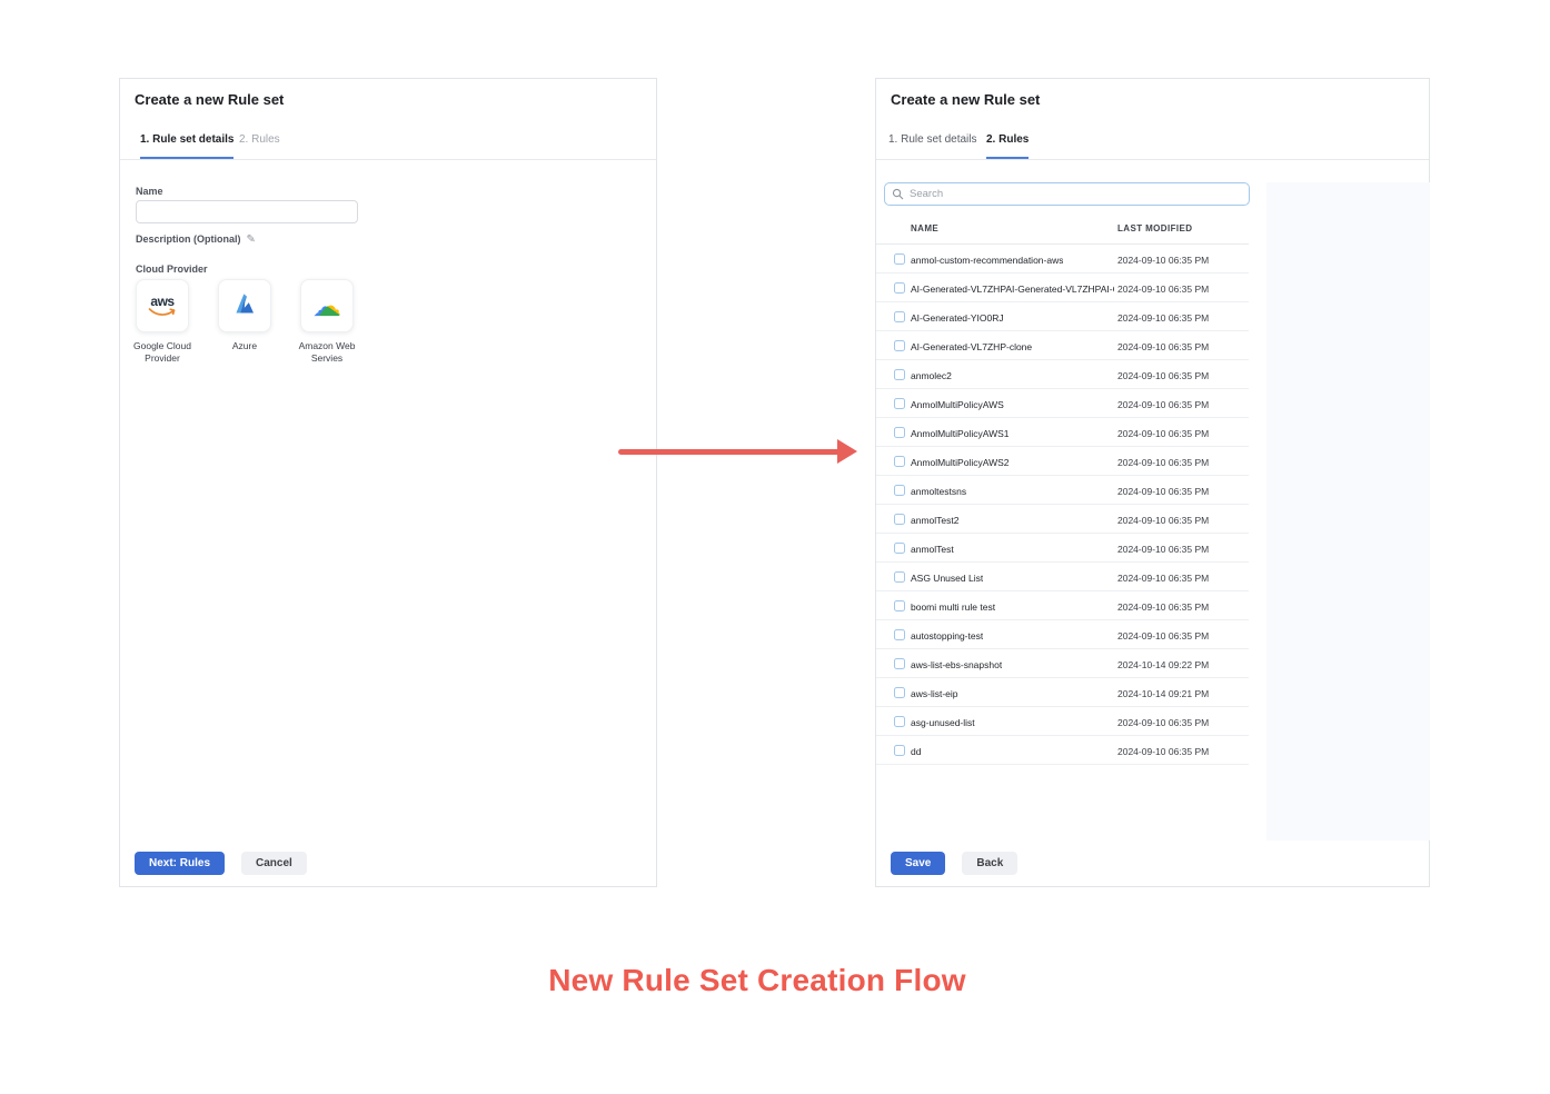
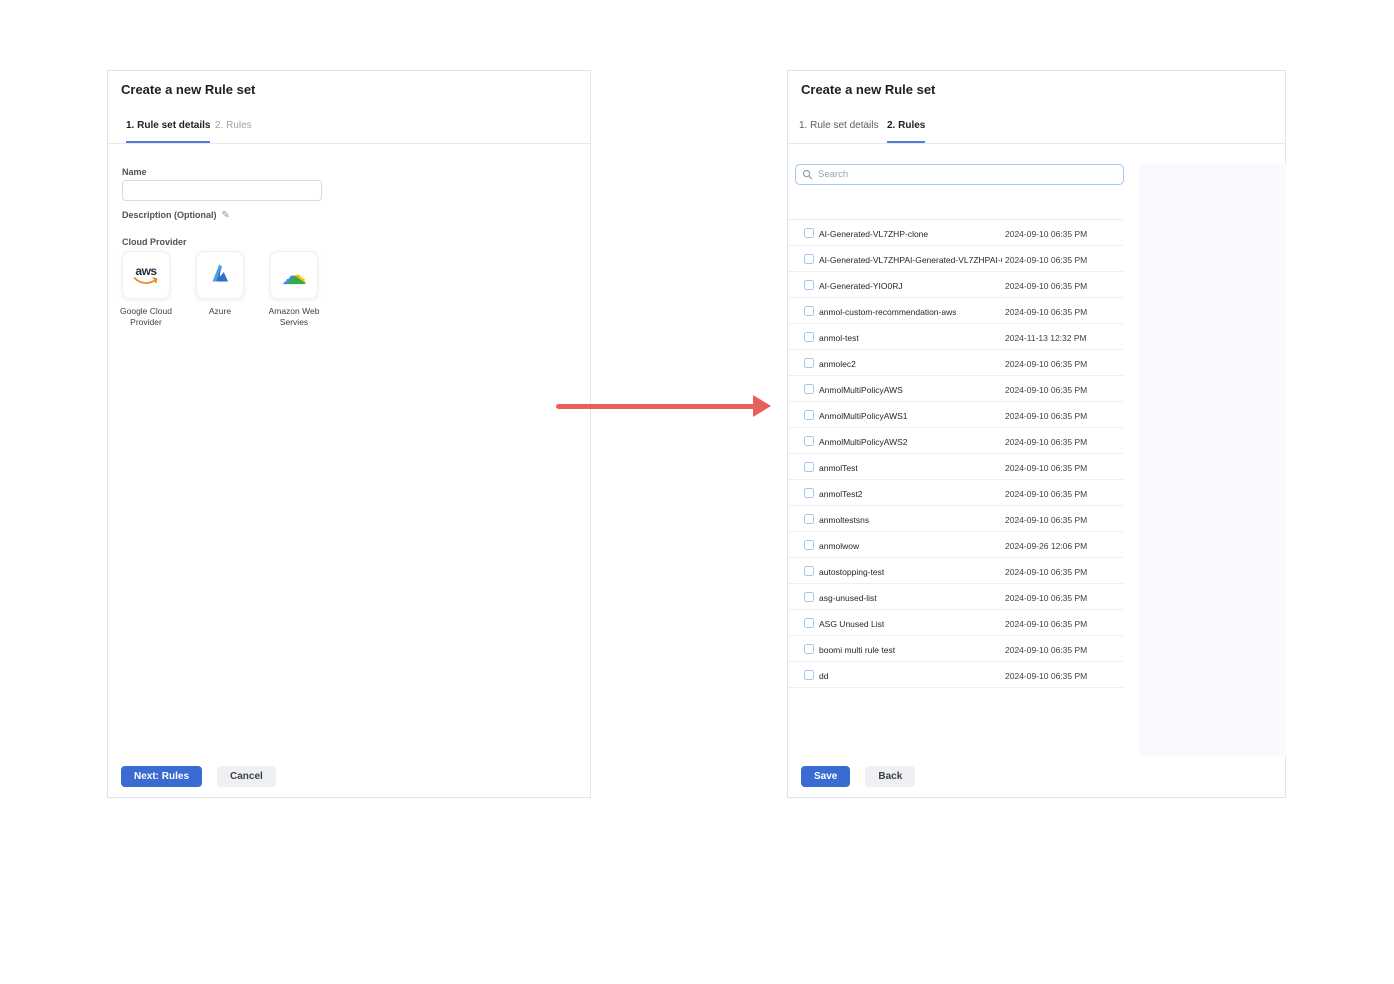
  Create a new Rule set
  1. Rule set details
  2. Rules
  Name
  Description (Optional) ✎
  Cloud Provider
  aws
  Google Cloud Provider
  Azure
  ☁
  Amazon Web Servies
  Next: Rules
  Cancel
  Create a new Rule set
  1. Rule set details
  2. Rules
  Search
- NAME
- LAST MODIFIED
- anmol-custom-recommendation-aws
+ AI-Generated-VL7ZHP-clone
  2024-09-10 06:35 PM
  AI-Generated-VL7ZHPAI-Generated-VL7ZHPAI-
  2024-09-10 06:35 PM
  AI-Generated-YIO0RJ
  2024-09-10 06:35 PM
- AI-Generated-VL7ZHP-clone
+ anmol-custom-recommendation-aws
  2024-09-10 06:35 PM
+ anmol-test
+ 2024-11-13 12:32 PM
  anmolec2
  2024-09-10 06:35 PM
  AnmolMultiPolicyAWS
  2024-09-10 06:35 PM
  AnmolMultiPolicyAWS1
  2024-09-10 06:35 PM
  AnmolMultiPolicyAWS2
  2024-09-10 06:35 PM
- anmoltestsns
+ anmolTest
  2024-09-10 06:35 PM
  anmolTest2
  2024-09-10 06:35 PM
- anmolTest
+ anmoltestsns
  2024-09-10 06:35 PM
+ anmolwow
+ 2024-09-26 12:06 PM
- ASG Unused List
+ autostopping-test
  2024-09-10 06:35 PM
- boomi multi rule test
+ asg-unused-list
  2024-09-10 06:35 PM
- autostopping-test
+ ASG Unused List
  2024-09-10 06:35 PM
- aws-list-ebs-snapshot
- 2024-10-14 09:22 PM
- aws-list-eip
- 2024-10-14 09:21 PM
- asg-unused-list
+ boomi multi rule test
  2024-09-10 06:35 PM
  dd
  2024-09-10 06:35 PM
  Save
  Back
- New Rule Set Creation Flow
